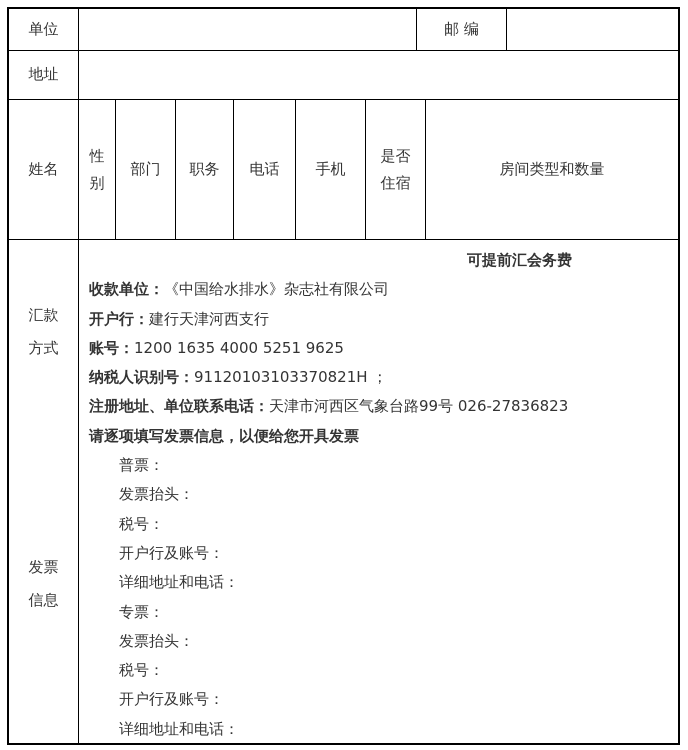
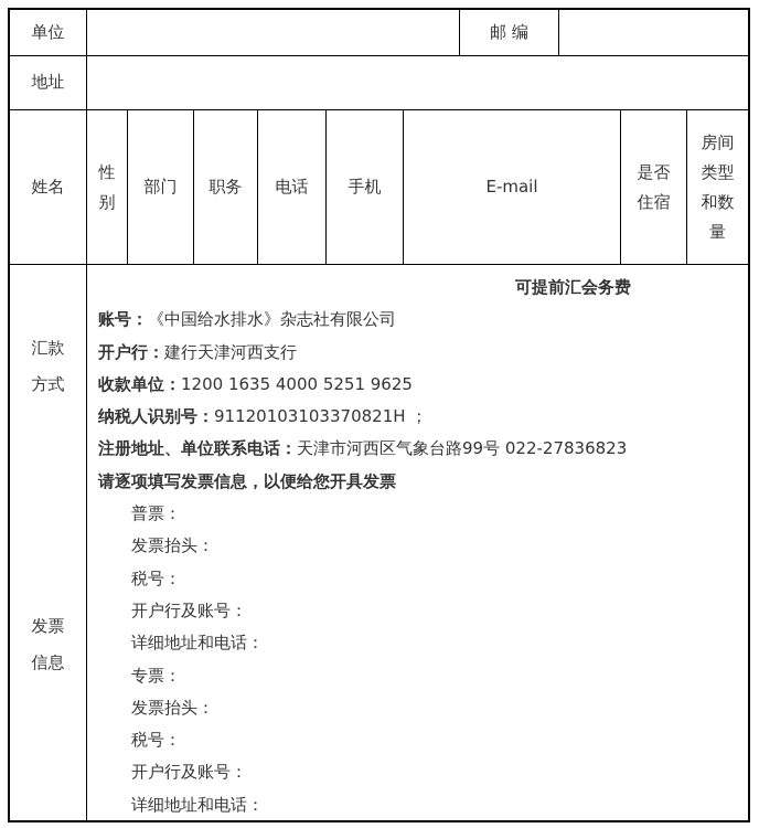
  单位
  邮 编
  地址
  姓名
  性别
  部门
  职务
  电话
  手机
+ E-mail
  是否住宿
  房间类型和数量
  汇款方式
  发票信息
  可提前汇会务费
- 收款单位：《中国给水排水》杂志社有限公司
+ 账号：《中国给水排水》杂志社有限公司
  开户行：建行天津河西支行
- 账号：1200 1635 4000 5251 9625
+ 收款单位：1200 1635 4000 5251 9625
  纳税人识别号：91120103103370821H ；
- 注册地址、单位联系电话：天津市河西区气象台路99号 026-27836823
+ 注册地址、单位联系电话：天津市河西区气象台路99号 022-27836823
  请逐项填写发票信息，以便给您开具发票
  普票：
  发票抬头：
  税号：
  开户行及账号：
  详细地址和电话：
  专票：
  发票抬头：
  税号：
  开户行及账号：
  详细地址和电话：
